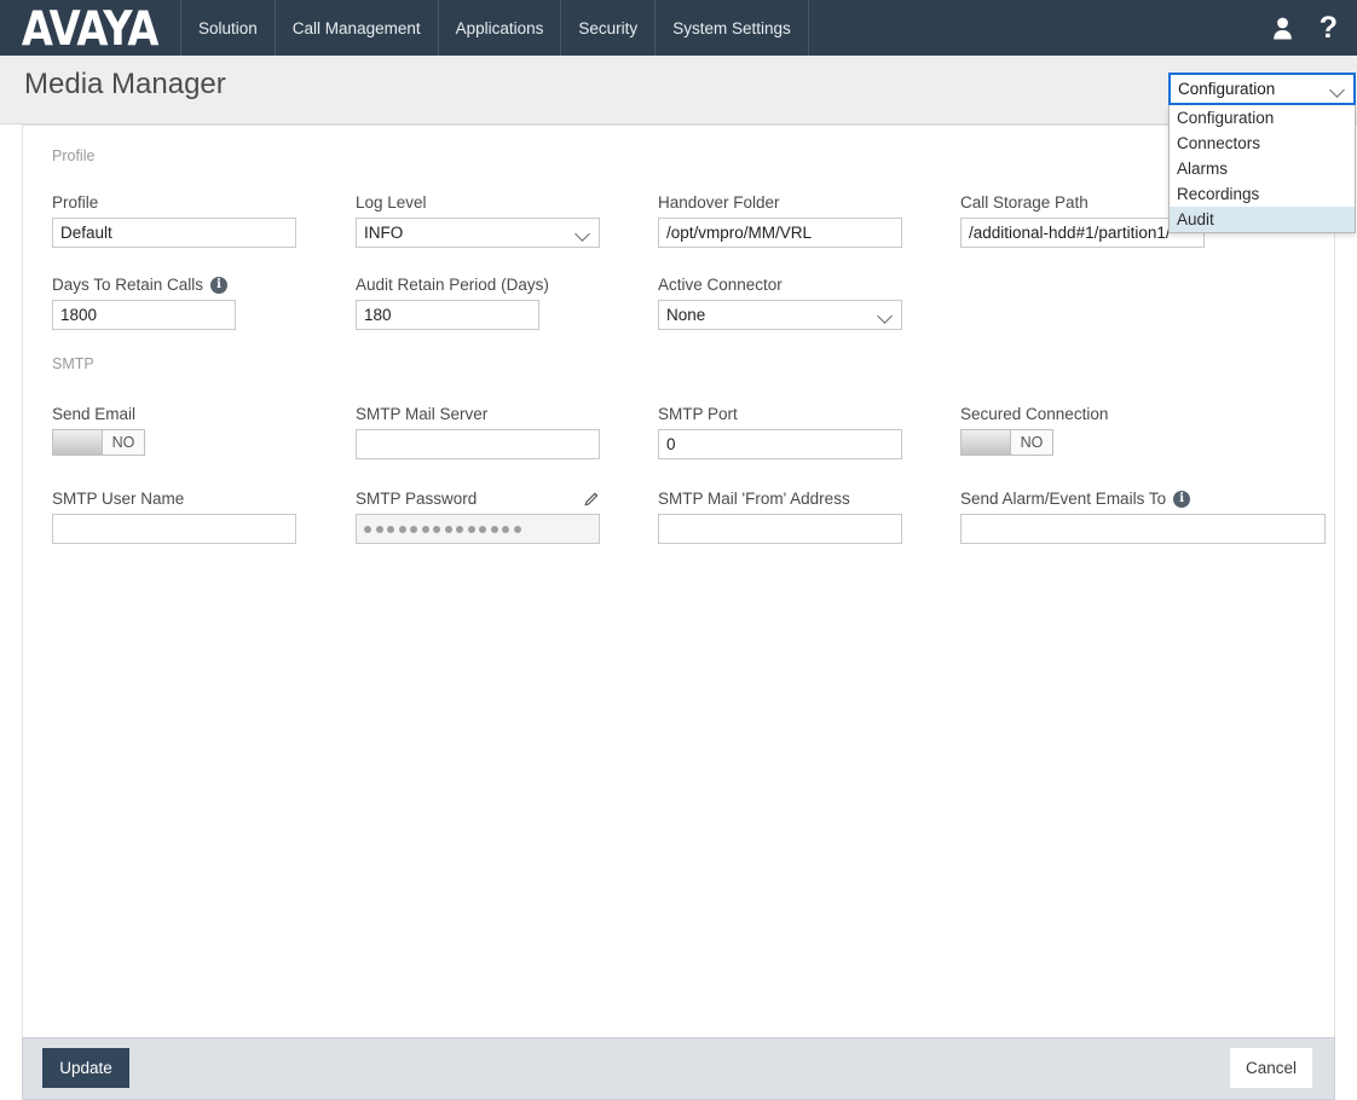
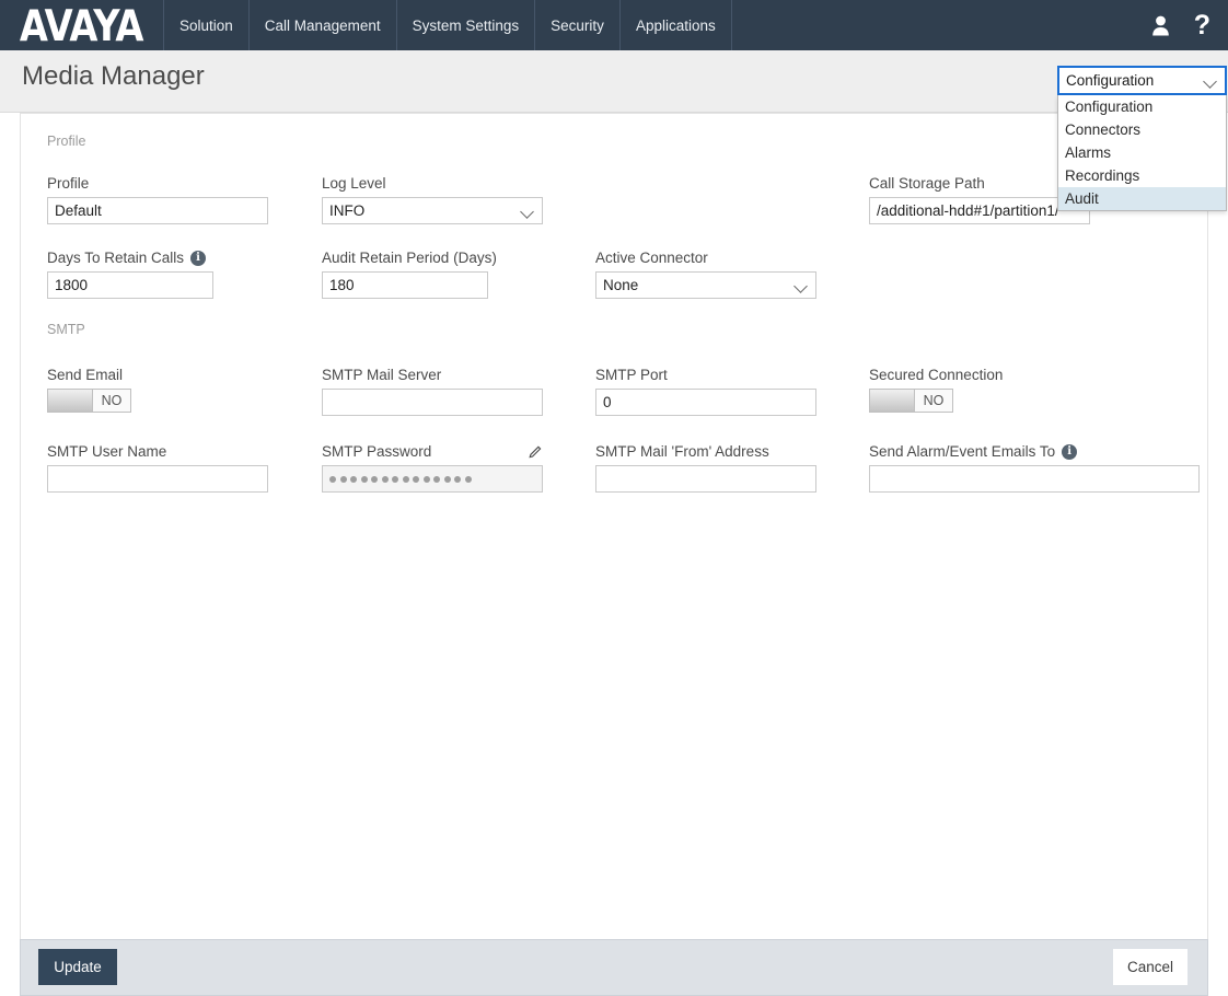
  AVAYA
  Solution
  Call Management
- Applications
+ System Settings
  Security
- System Settings
+ Applications
  ?
  Media Manager
  Configuration
  Configuration
  Connectors
  Alarms
  Recordings
  Audit
  Profile
  Profile
  Default
  Log Level
  INFO
- Handover Folder
- /opt/vmpro/MM/VRL
  Call Storage Path
  /additional-hdd#1/partition1
  Days To Retain Calls
  i
  1800
  Audit Retain Period (Days)
  180
  Active Connector
  None
  SMTP
  Send Email
  NO
  SMTP Mail Server
  SMTP Port
  0
  Secured Connection
  NO
  SMTP User Name
  SMTP Password
  SMTP Mail 'From' Address
  Send Alarm/Event Emails To
  i
  Update
  Cancel
